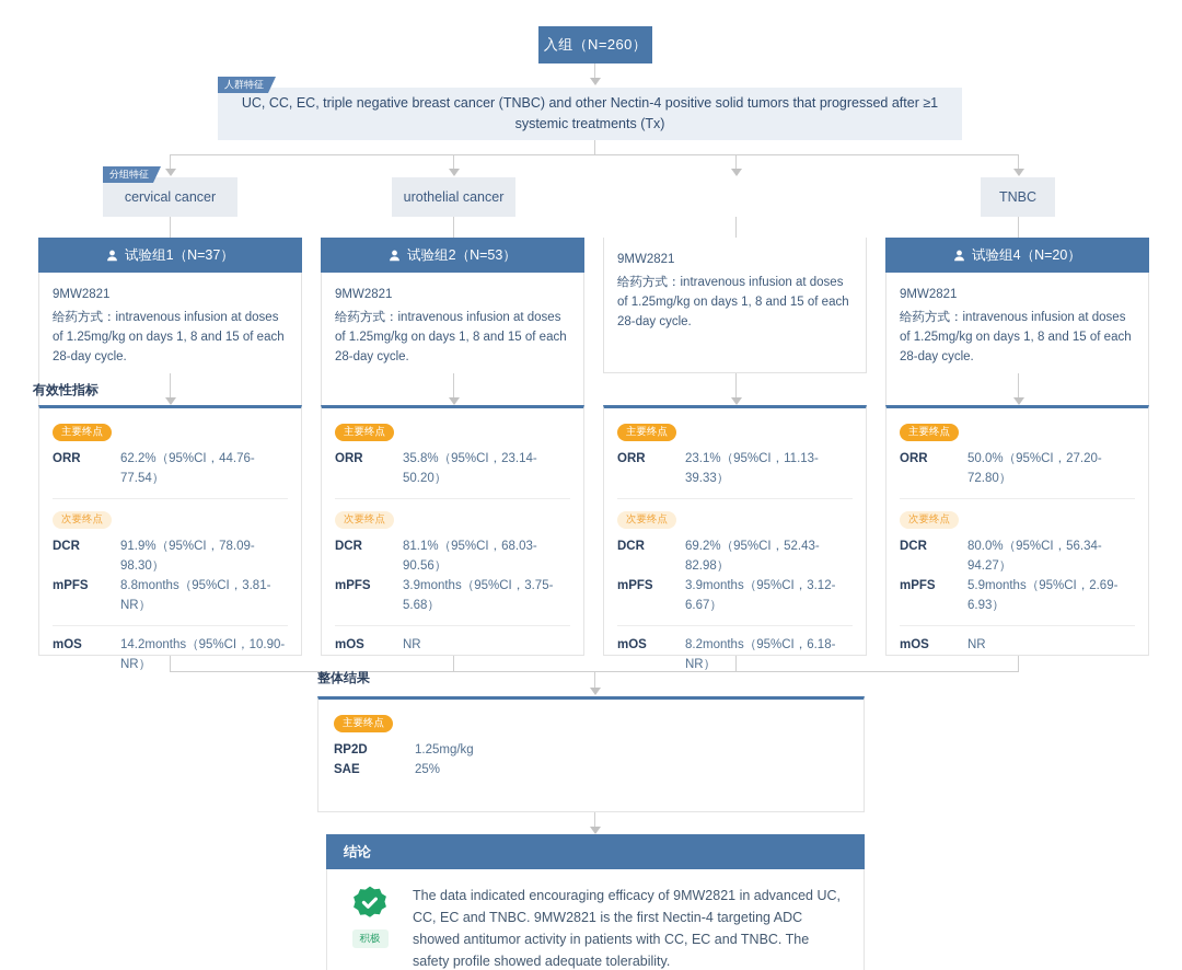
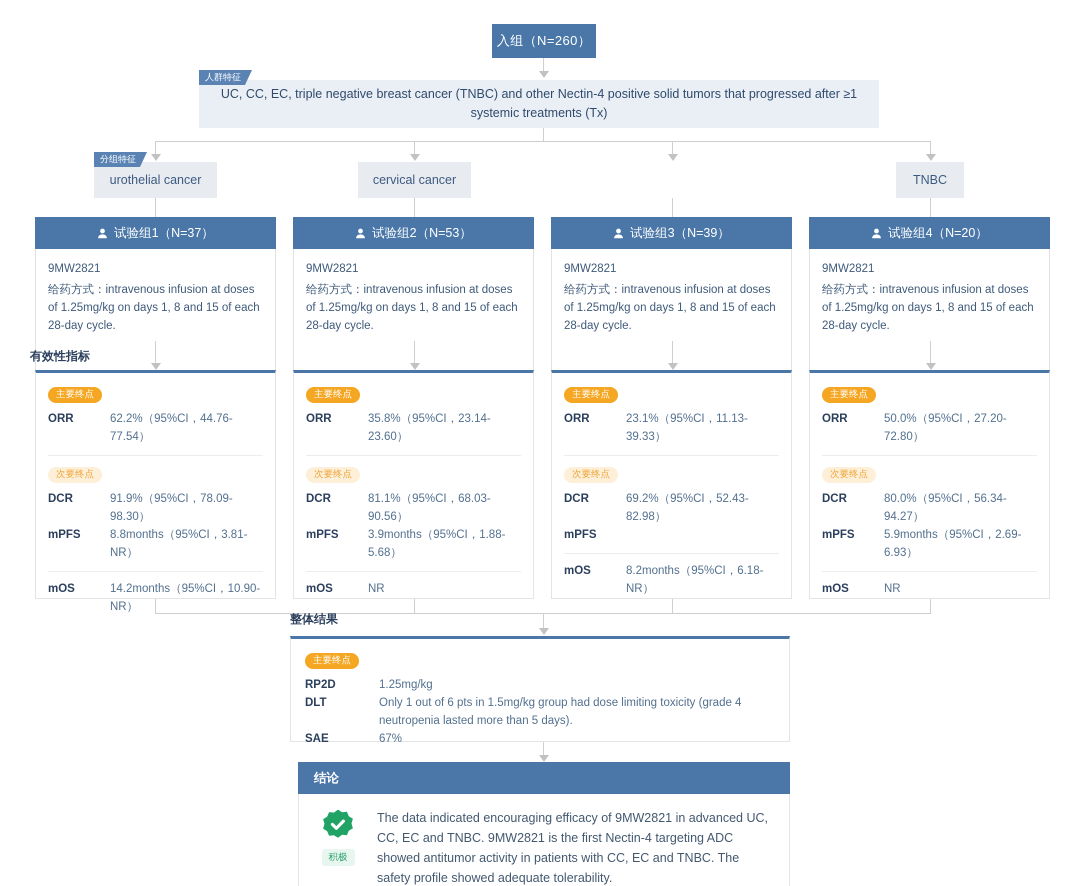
  入组（N=260）
  UC, CC, EC, triple negative breast cancer (TNBC) and other Nectin-4 positive solid tumors that progressed after ≥1 systemic treatments (Tx)
  人群特征
- cervical cancer
+ urothelial cancer
  分组特征
- urothelial cancer
+ cervical cancer
  TNBC
  试验组1（N=37）
  9MW2821
  给药方式：intravenous infusion at doses of 1.25mg/kg on days 1, 8 and 15 of each 28-day cycle.
  试验组2（N=53）
  9MW2821
  给药方式：intravenous infusion at doses of 1.25mg/kg on days 1, 8 and 15 of each 28-day cycle.
+ 试验组3（N=39）
  9MW2821
  给药方式：intravenous infusion at doses of 1.25mg/kg on days 1, 8 and 15 of each 28-day cycle.
  试验组4（N=20）
  9MW2821
  给药方式：intravenous infusion at doses of 1.25mg/kg on days 1, 8 and 15 of each 28-day cycle.
  有效性指标
  主要终点
  ORR
  62.2%（95%CI，44.76-77.54）
  次要终点
  DCR
  91.9%（95%CI，78.09-98.30）
  mPFS
  8.8months（95%CI，3.81-NR）
  mOS
  14.2months（95%CI，10.90-NR）
  主要终点
  ORR
- 35.8%（95%CI，23.14-50.20）
+ 35.8%（95%CI，23.14-23.60）
  次要终点
  DCR
  81.1%（95%CI，68.03-90.56）
  mPFS
- 3.9months（95%CI，3.75-5.68）
+ 3.9months（95%CI，1.88-5.68）
  mOS
  NR
  主要终点
  ORR
  23.1%（95%CI，11.13-39.33）
  次要终点
  DCR
  69.2%（95%CI，52.43-82.98）
  mPFS
- 3.9months（95%CI，3.12-6.67）
  mOS
  8.2months（95%CI，6.18-NR）
  主要终点
  ORR
  50.0%（95%CI，27.20-72.80）
  次要终点
  DCR
  80.0%（95%CI，56.34-94.27）
  mPFS
  5.9months（95%CI，2.69-6.93）
  mOS
  NR
  整体结果
  主要终点
  RP2D
  1.25mg/kg
+ DLT
+ Only 1 out of 6 pts in 1.5mg/kg group had dose limiting toxicity (grade 4 neutropenia lasted more than 5 days).
  SAE
- 25%
+ 67%
  结论
  积极
  The data indicated encouraging efficacy of 9MW2821 in advanced UC, CC, EC and TNBC. 9MW2821 is the first Nectin-4 targeting ADC showed antitumor activity in patients with CC, EC and TNBC. The safety profile showed adequate tolerability.
